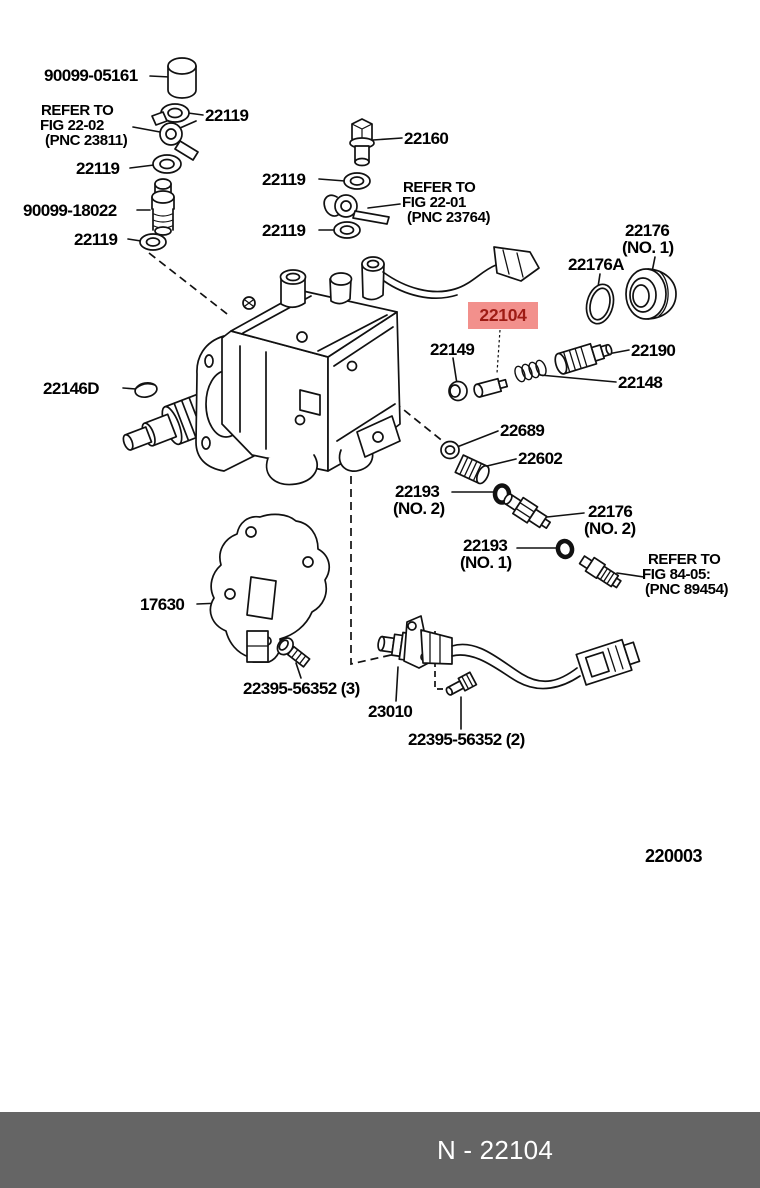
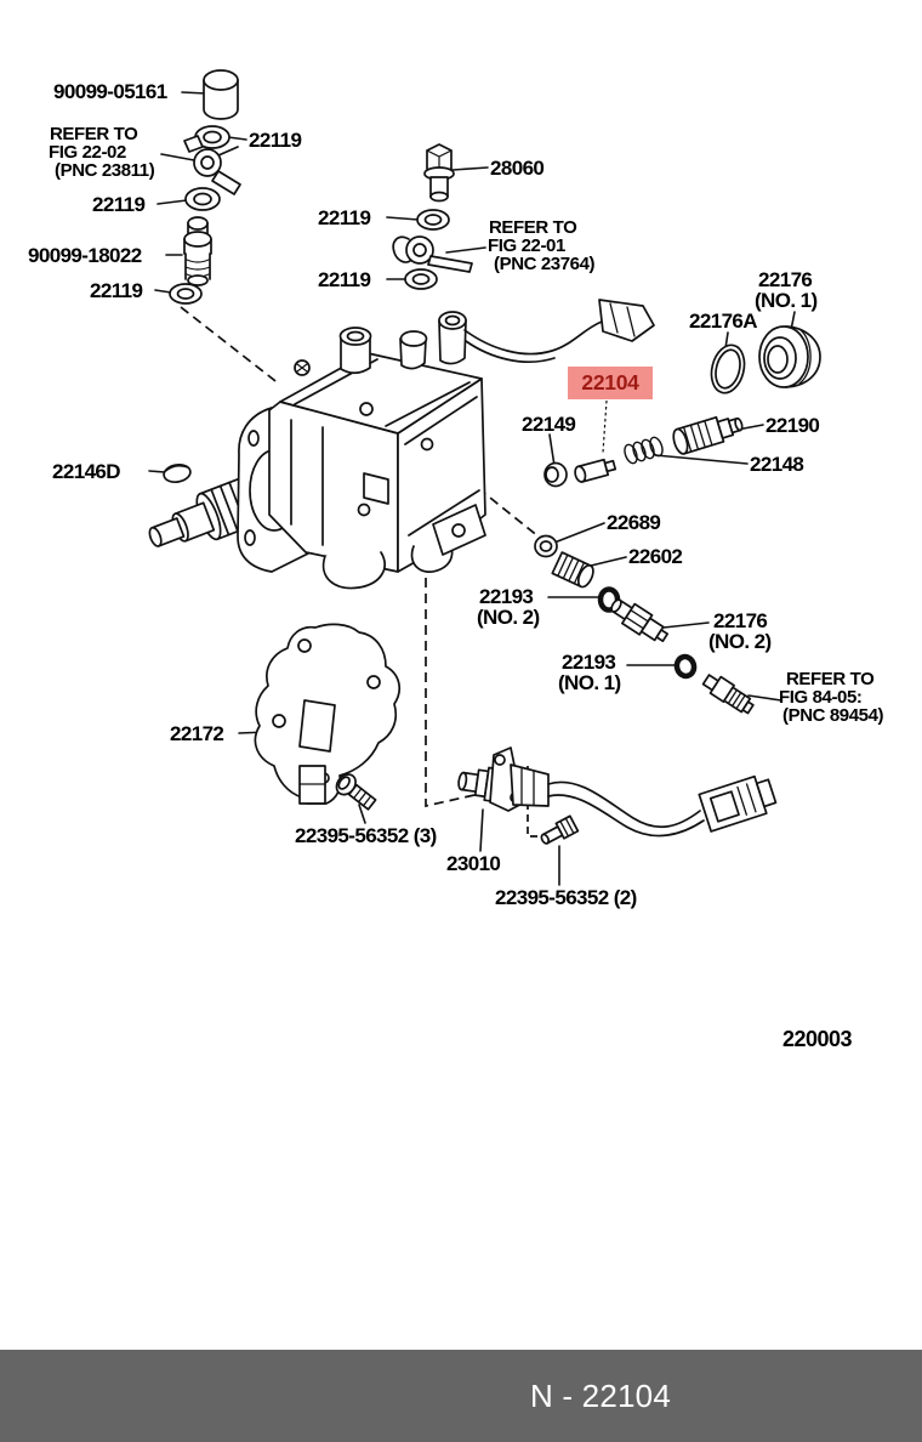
  90099-05161
  REFER TO
  FIG 22-02
  (PNC 23811)
  22119
  22119
  90099-18022
  22119
- 22160
+ 28060
  22119
  REFER TO
  FIG 22-01
  (PNC 23764)
  22119
  22176
  (NO. 1)
  22176A
  22104
  22149
  22190
  22148
  22146D
  22689
  22602
  22193
  (NO. 2)
  22176
  (NO. 2)
  22193
  (NO. 1)
  REFER TO
  FIG 84-05:
  (PNC 89454)
- 17630
+ 22172
  22395-56352 (3)
  23010
  22395-56352 (2)
  220003
  N - 22104
